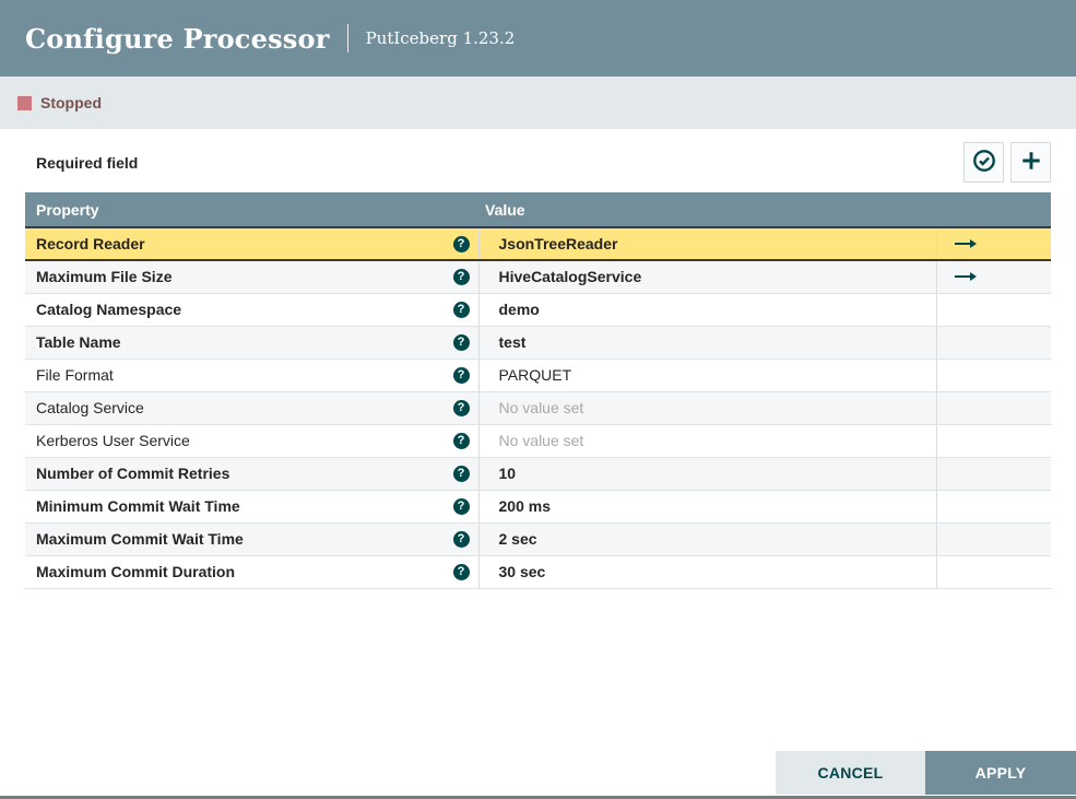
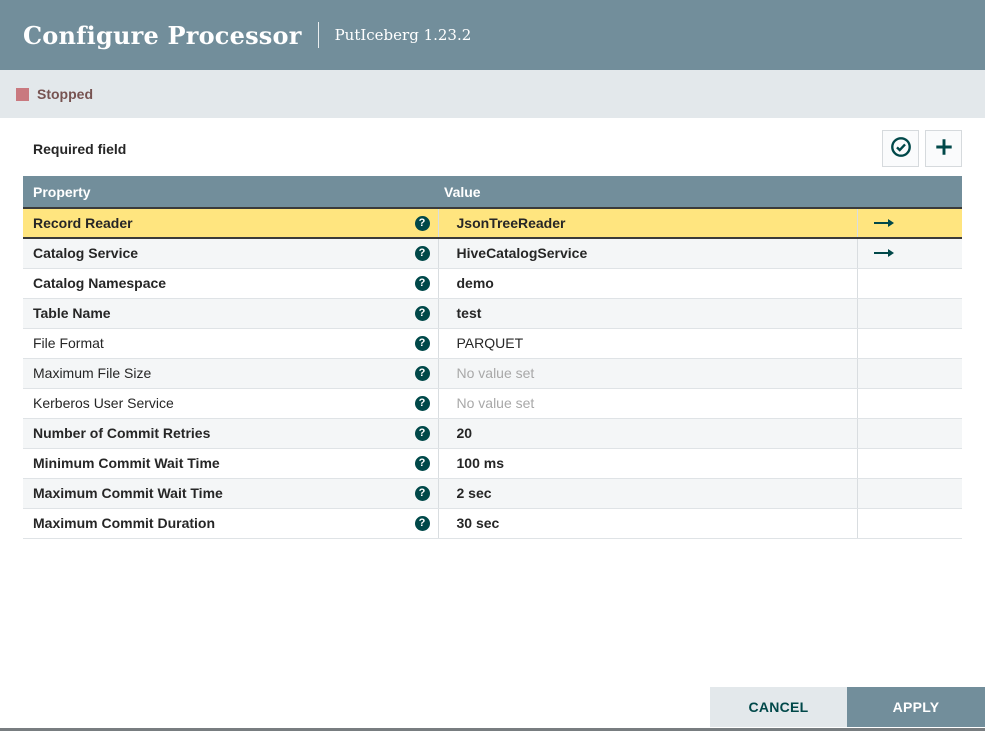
  Configure Processor
  PutIceberg 1.23.2
  Stopped
  Required field
  Property	Value
  Record Reader ?	JsonTreeReader
- Maximum File Size ?	HiveCatalogService
+ Catalog Service ?	HiveCatalogService
  Catalog Namespace ?	demo
  Table Name ?	test
  File Format ?	PARQUET
- Catalog Service ?	No value set
+ Maximum File Size ?	No value set
  Kerberos User Service ?	No value set
- Number of Commit Retries ?	10
+ Number of Commit Retries ?	20
- Minimum Commit Wait Time ?	200 ms
+ Minimum Commit Wait Time ?	100 ms
  Maximum Commit Wait Time ?	2 sec
  Maximum Commit Duration ?	30 sec
  CANCEL
  APPLY
